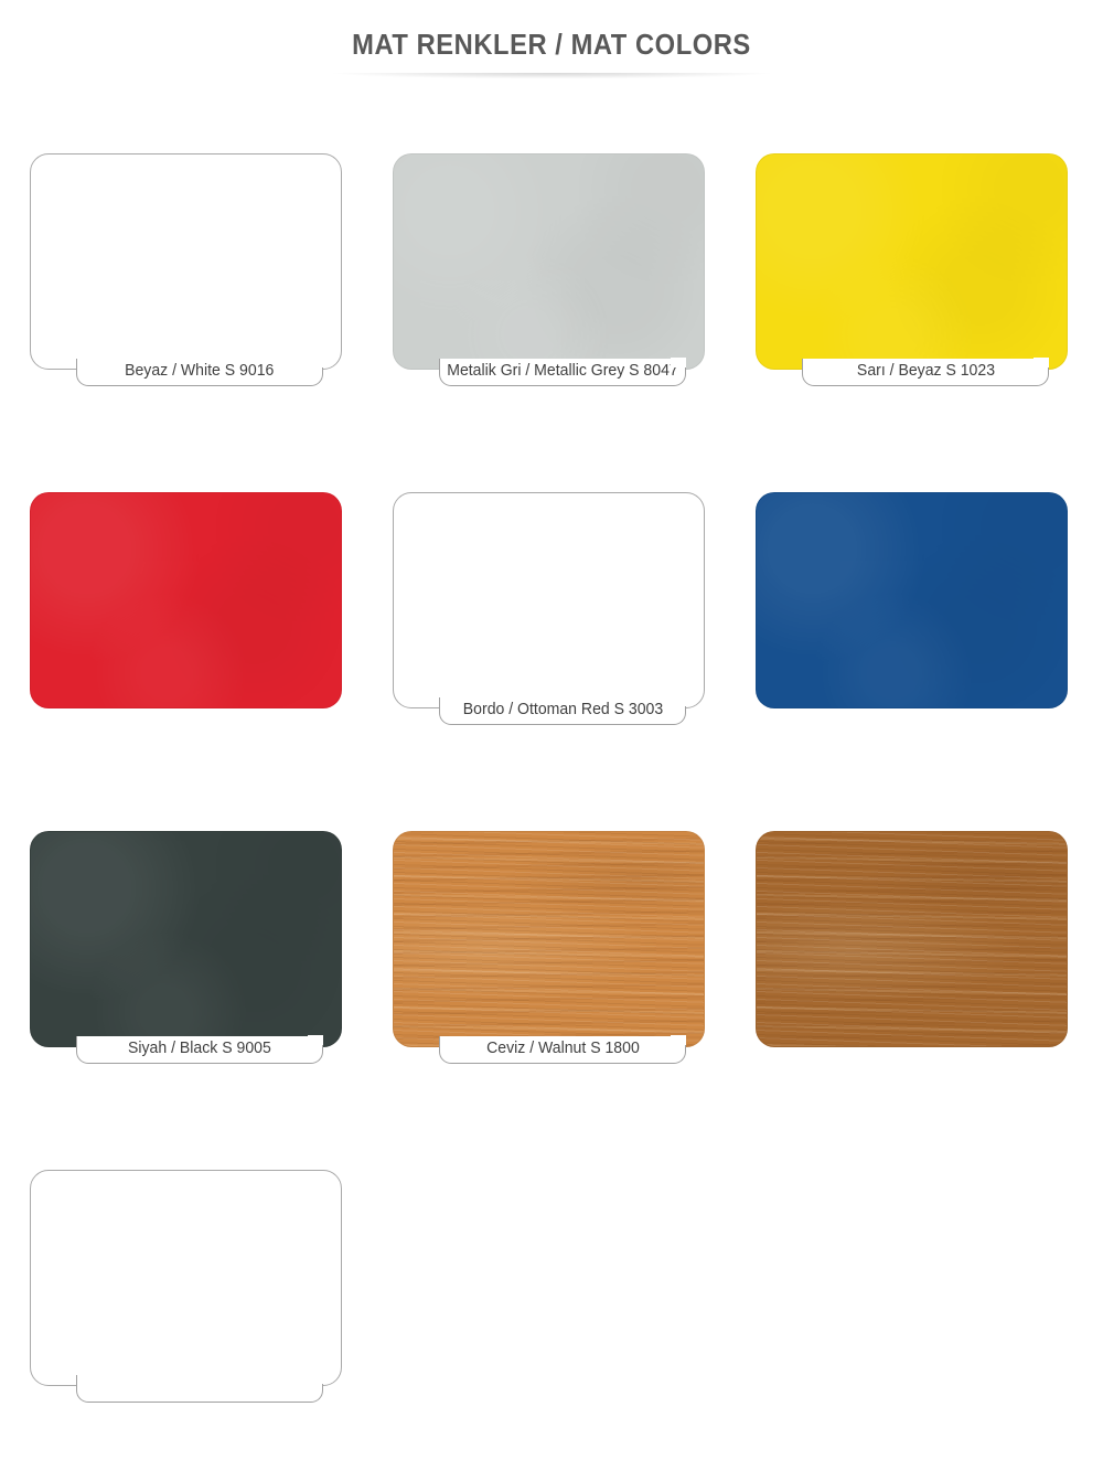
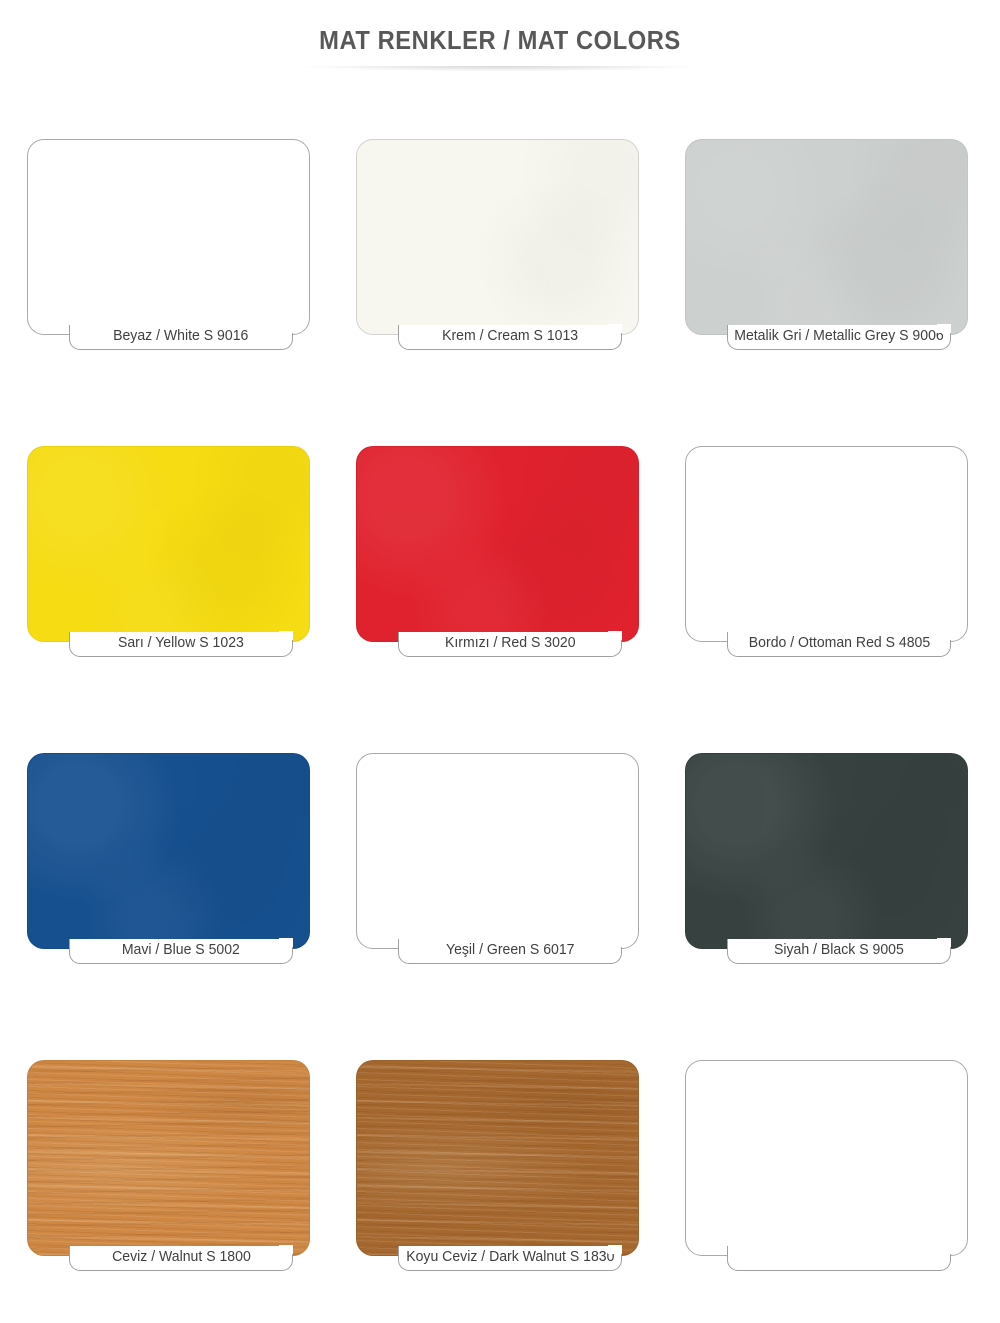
  MAT RENKLER / MAT COLORS
  Beyaz / White S 9016
+ Krem / Cream S 1013
- Metalik Gri / Metallic Grey S 8047
+ Metalik Gri / Metallic Grey S 9006
- Sarı / Beyaz S 1023
+ Sarı / Yellow S 1023
+ Kırmızı / Red S 3020
- Bordo / Ottoman Red S 3003
+ Bordo / Ottoman Red S 4805
+ Mavi / Blue S 5002
+ Yeşil / Green S 6017
  Siyah / Black S 9005
  Ceviz / Walnut S 1800
+ Koyu Ceviz / Dark Walnut S 1830
